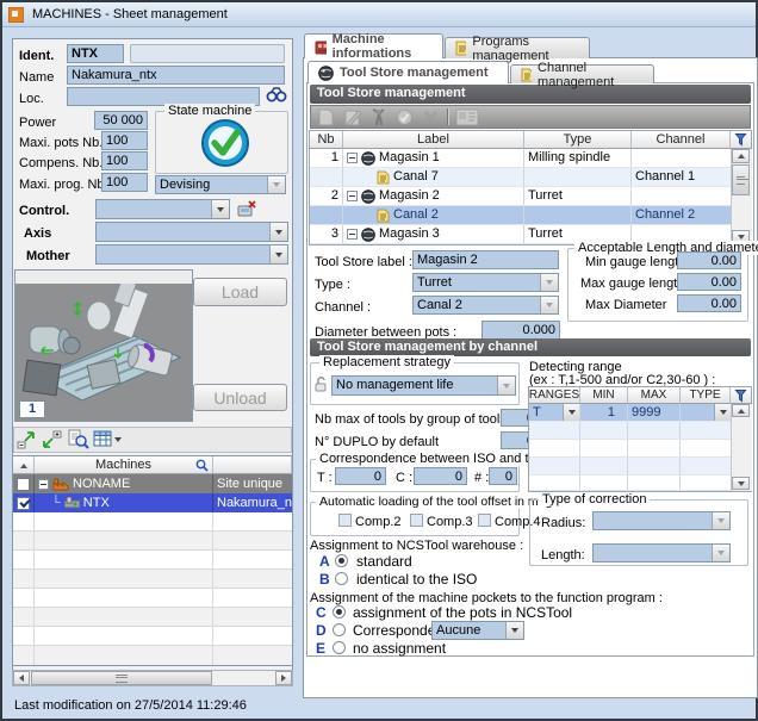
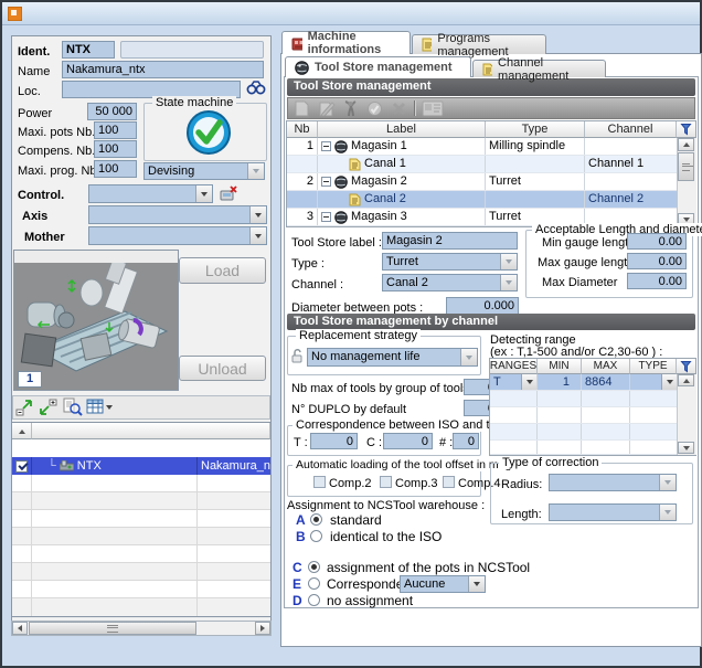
- MACHINES - Sheet management
  Ident.
  NTX
  Name
  Nakamura_ntx
  Loc.
  Power
  50 000
  Maxi. pots Nb
  100
  Compens. Nb
  100
  Maxi. prog. N
  100
  State machine
  Devising
  Control.
  Axis
  Mother
  1
  Load
  Unload
- Machines
- NONAME
- Site unique
  └
  NTX
  Nakamura_n
- Last modification on 27/5/2014 11:29:46
  Programs management
  Machine informations
  Channel management
  Tool Store management
  Tool Store management
  Nb
  Label
  Type
  Channel
  1
  Magasin 1
  Milling spindle
- Canal 7
+ Canal 1
  Channel 1
  2
  Magasin 2
  Turret
  Canal 2
  Channel 2
  3
  Magasin 3
  Turret
  Tool Store label :
  Magasin 2
  Type :
  Turret
  Channel :
  Canal 2
  Diameter between pots :
  0.000
  Acceptable Length and diamet
  Min gauge leng
  0.00
  Max gauge lengt
  0.00
  Max Diameter
  0.00
  Tool Store management by channel
  Replacement strategy
  No management life
  Nb max of tools by group of tool
  N° DUPLO by default
  Correspondence between ISO and t
  T :
  0
  C :
  0
  # :
  0
  Automatic loading of the tool offset in m
  Comp.2
  Comp.3
  Comp.4
  Assignment to NCSTool warehouse :
  A
  standard
  B
  identical to the ISO
  Detecting range
  (ex : T,1-500 and/or C2,30-60 ) :
  RANGES
  MIN
  MAX
  TYPE
  T
  1
- 9999
+ 8864
  Type of correction
  Radius:
  Length:
- Assignment of the machine pockets to the function program :
  C
  assignment of the pots in NCSTool
- D
+ E
  Aucune
- E
+ D
  no assignment
